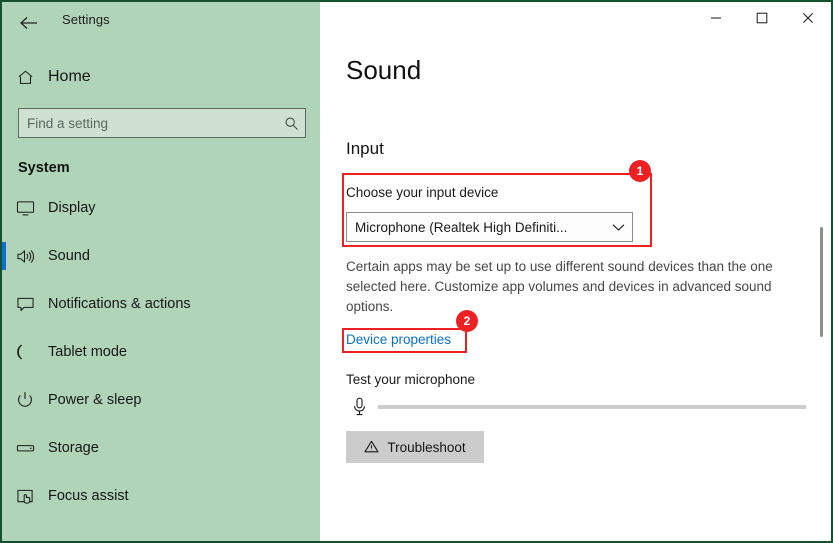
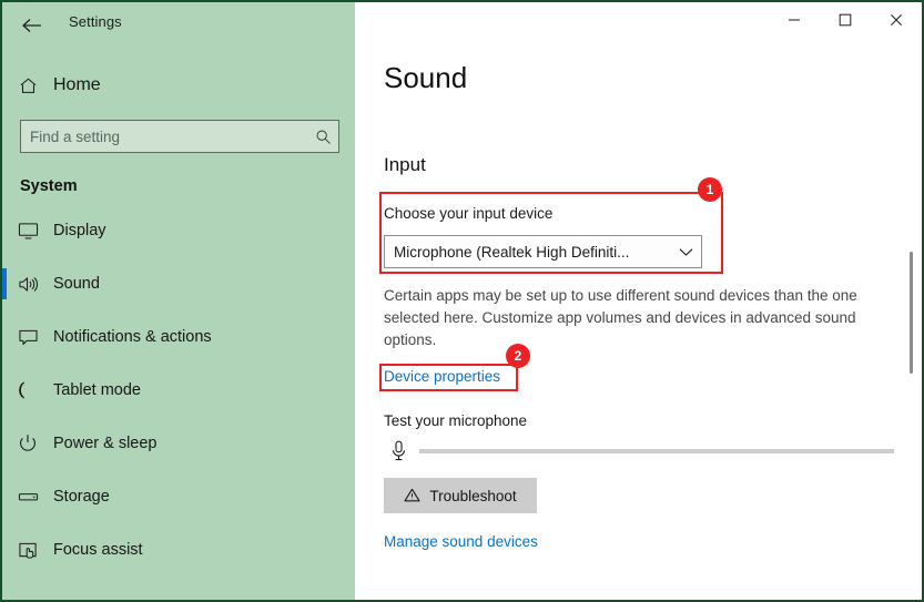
  Settings
  Home
  Find a setting
  System
  Display
  Sound
  Notifications & actions
  Tablet mode
  Power & sleep
  Storage
  Focus assist
  Sound
  Input
  Choose your input device
  Microphone (Realtek High Definiti...
  1
  Certain apps may be set up to use different sound devices than the one selected here. Customize app volumes and devices in advanced sound options.
  Device properties
  2
  Test your microphone
  Troubleshoot
+ Manage sound devices
